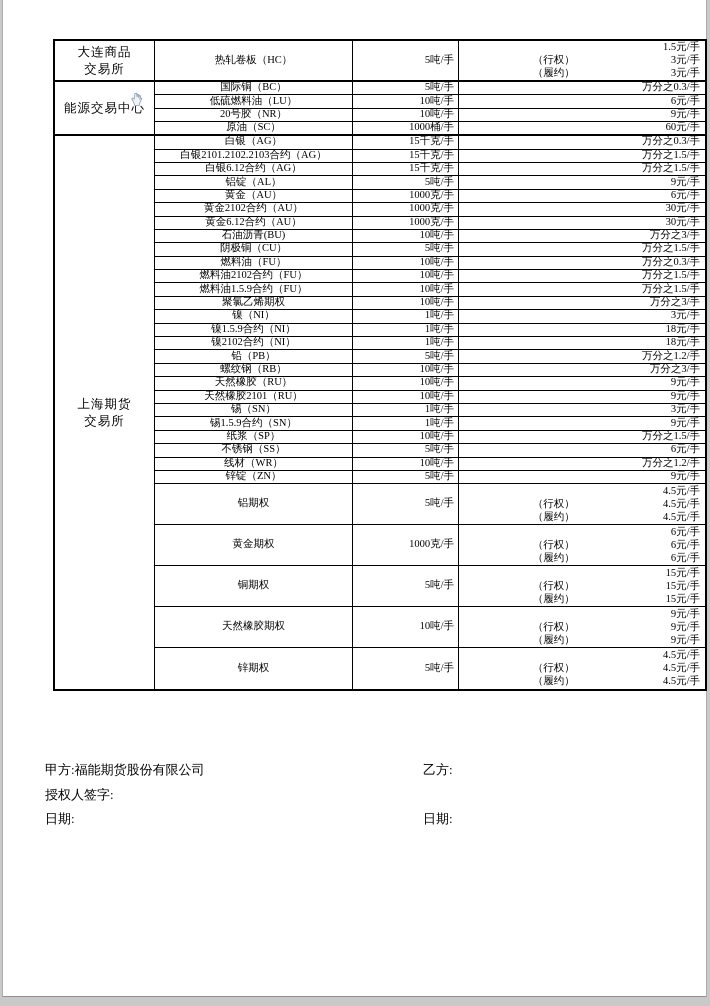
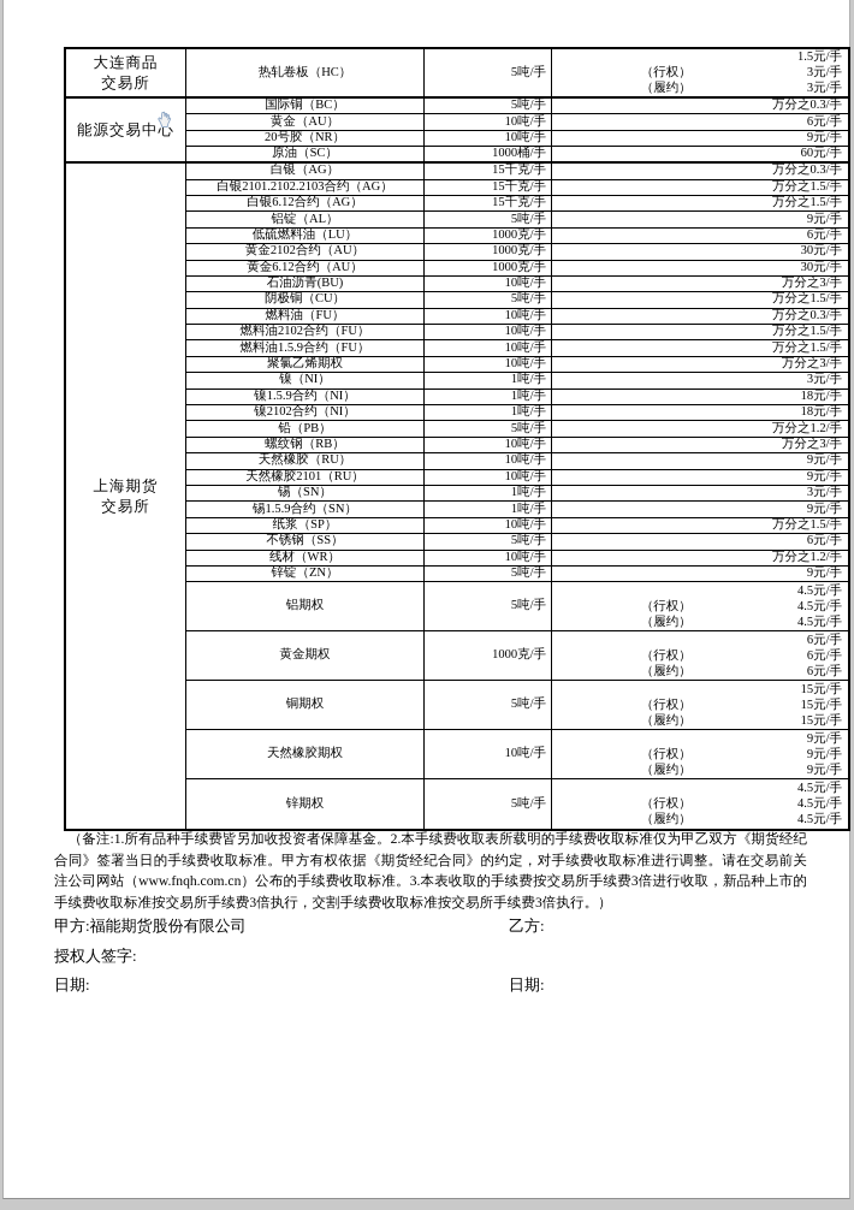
  大连商品 交易所	热轧卷板（HC）	5吨/手	1.5元/手（行权） 3元/手（履约） 3元/手
  能源交易中心	国际铜（BC）	5吨/手	万分之0.3/手
- 低硫燃料油（LU）	10吨/手	6元/手
+ 黄金（AU）	10吨/手	6元/手
  20号胶（NR）	10吨/手	9元/手
  原油（SC）	1000桶/手	60元/手
  上海期货 交易所	白银（AG）	15千克/手	万分之0.3/手
  白银2101.2102.2103合约（AG）	15千克/手	万分之1.5/手
  白银6.12合约（AG）	15千克/手	万分之1.5/手
  铝锭（AL）	5吨/手	9元/手
- 黄金（AU）	1000克/手	6元/手
+ 低硫燃料油（LU）	1000克/手	6元/手
  黄金2102合约（AU）	1000克/手	30元/手
  黄金6.12合约（AU）	1000克/手	30元/手
  石油沥青(BU)	10吨/手	万分之3/手
  阴极铜（CU）	5吨/手	万分之1.5/手
  燃料油（FU）	10吨/手	万分之0.3/手
  燃料油2102合约（FU）	10吨/手	万分之1.5/手
  燃料油1.5.9合约（FU）	10吨/手	万分之1.5/手
  聚氯乙烯期权	10吨/手	万分之3/手
  镍（NI）	1吨/手	3元/手
  镍1.5.9合约（NI）	1吨/手	18元/手
  镍2102合约（NI）	1吨/手	18元/手
  铅（PB）	5吨/手	万分之1.2/手
  螺纹钢（RB）	10吨/手	万分之3/手
  天然橡胶（RU）	10吨/手	9元/手
  天然橡胶2101（RU）	10吨/手	9元/手
  锡（SN）	1吨/手	3元/手
  锡1.5.9合约（SN）	1吨/手	9元/手
  纸浆（SP）	10吨/手	万分之1.5/手
  不锈钢（SS）	5吨/手	6元/手
  线材（WR）	10吨/手	万分之1.2/手
  锌锭（ZN）	5吨/手	9元/手
  铝期权	5吨/手	4.5元/手（行权） 4.5元/手（履约） 4.5元/手
  黄金期权	1000克/手	6元/手（行权） 6元/手（履约） 6元/手
  铜期权	5吨/手	15元/手（行权） 15元/手（履约） 15元/手
  天然橡胶期权	10吨/手	9元/手（行权） 9元/手（履约） 9元/手
  锌期权	5吨/手	4.5元/手（行权） 4.5元/手（履约） 4.5元/手
+ （备注:1.所有品种手续费皆另加收投资者保障基金。2.本手续费收取表所载明的手续费收取标准仅为甲乙双方《期货经纪合同》签署当日的手续费收取标准。甲方有权依据《期货经纪合同》的约定，对手续费收取标准进行调整。请在交易前关注公司网站（www.fnqh.com.cn）公布的手续费收取标准。3.本表收取的手续费按交易所手续费3倍进行收取，新品种上市的手续费收取标准按交易所手续费3倍执行，交割手续费收取标准按交易所手续费3倍执行。）
  甲方:福能期货股份有限公司
  乙方:
  授权人签字:
  日期:
  日期:
